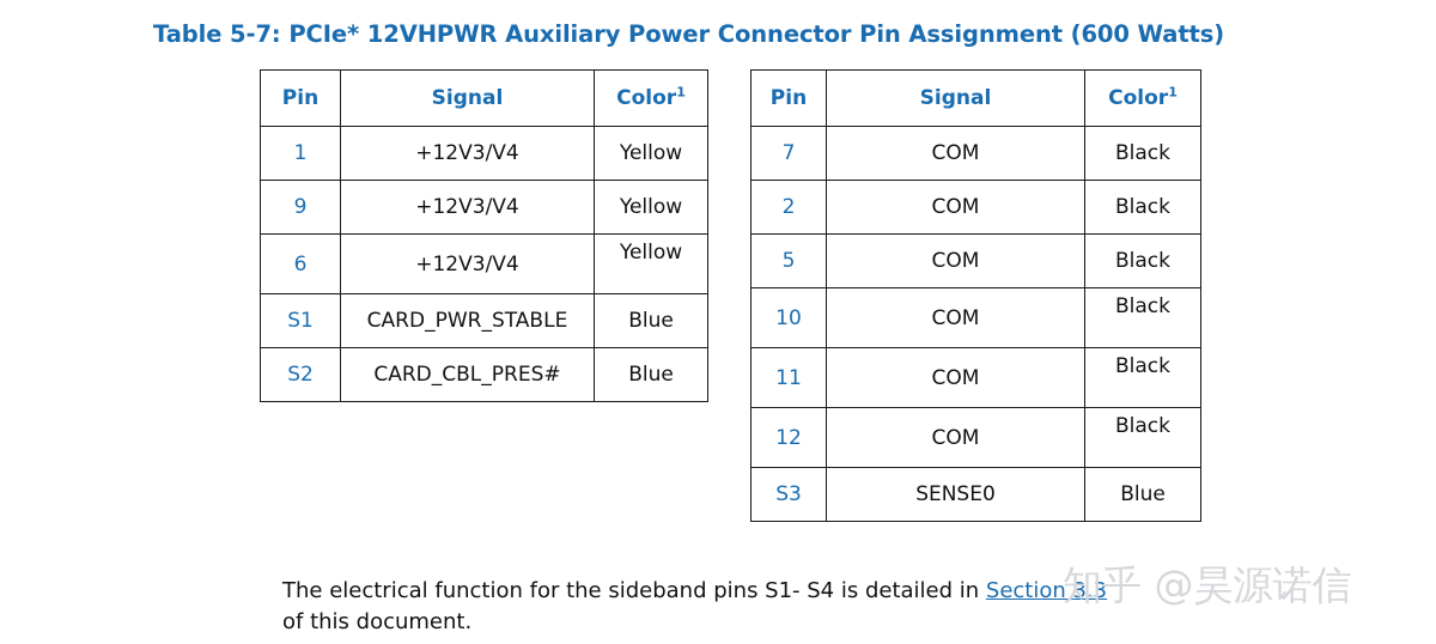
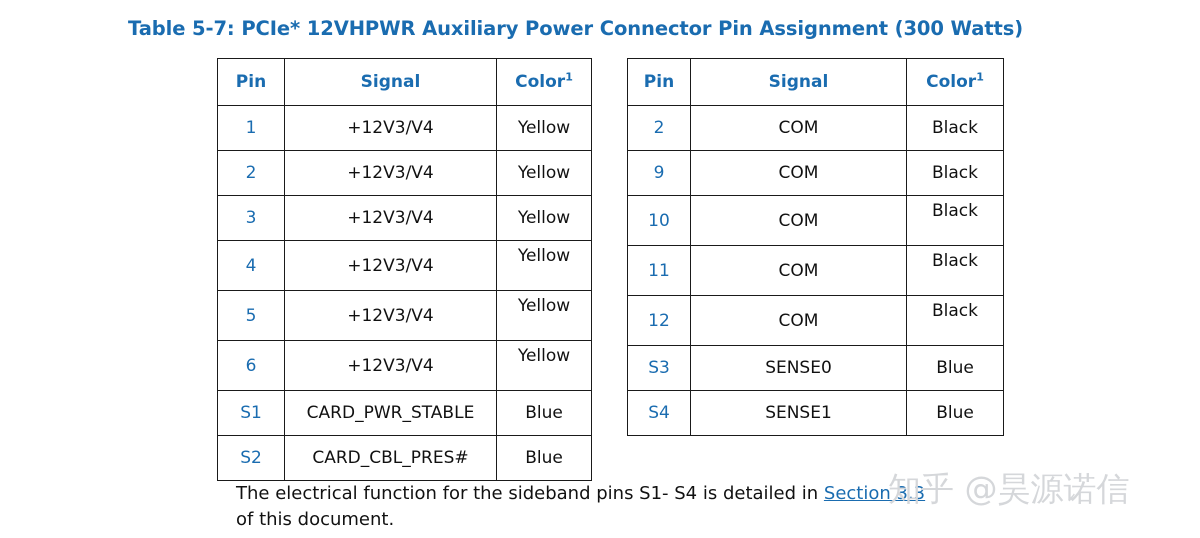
- Table 5-7: PCIe* 12VHPWR Auxiliary Power Connector Pin Assignment (600 Watts)
+ Table 5-7: PCIe* 12VHPWR Auxiliary Power Connector Pin Assignment (300 Watts)
  Pin	Signal	Color1
  1	+12V3/V4	Yellow
- 9	+12V3/V4	Yellow
+ 2	+12V3/V4	Yellow
+ 3	+12V3/V4	Yellow
+ 4	+12V3/V4	Yellow
+ 5	+12V3/V4	Yellow
  6	+12V3/V4	Yellow
  S1	CARD_PWR_STABLE	Blue
  S2	CARD_CBL_PRES#	Blue
  Pin	Signal	Color1
- 7	COM	Black
  2	COM	Black
- 5	COM	Black
+ 9	COM	Black
  10	COM	Black
  11	COM	Black
  12	COM	Black
  S3	SENSE0	Blue
+ S4	SENSE1	Blue
  The electrical function for the sideband pins S1- S4 is detailed in Section 3.3 of this document.
  知乎 @昊源诺信
